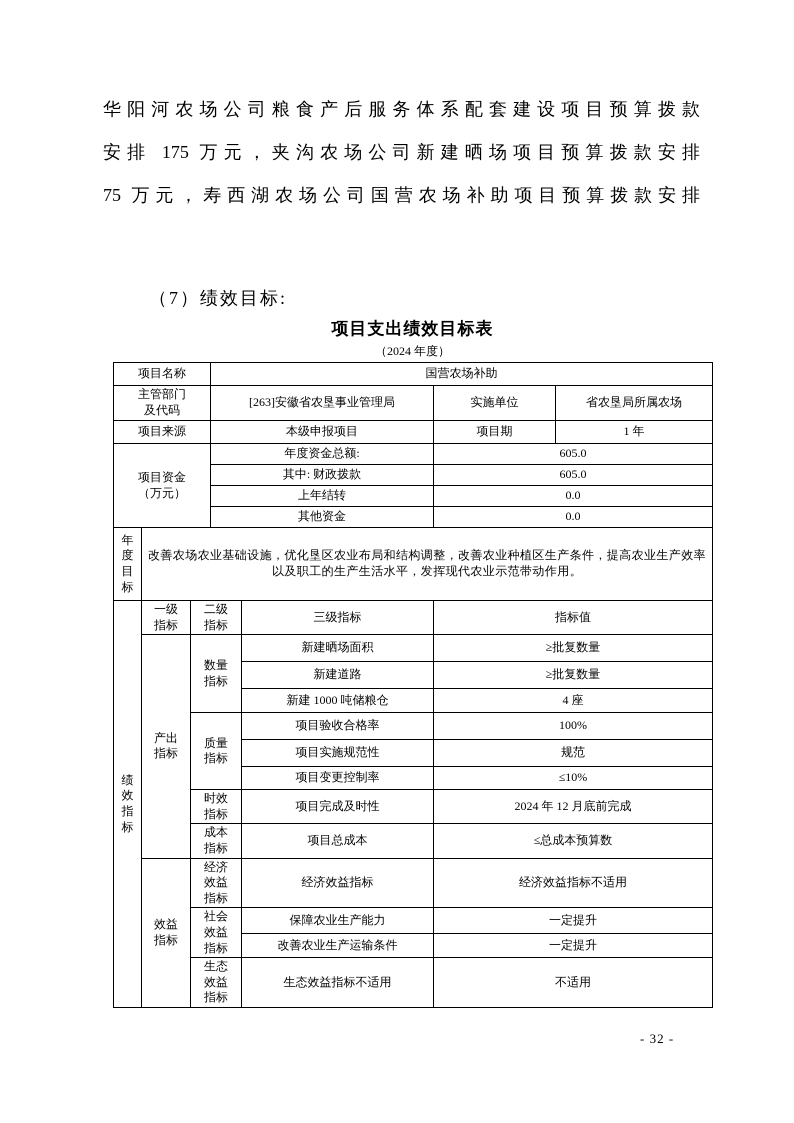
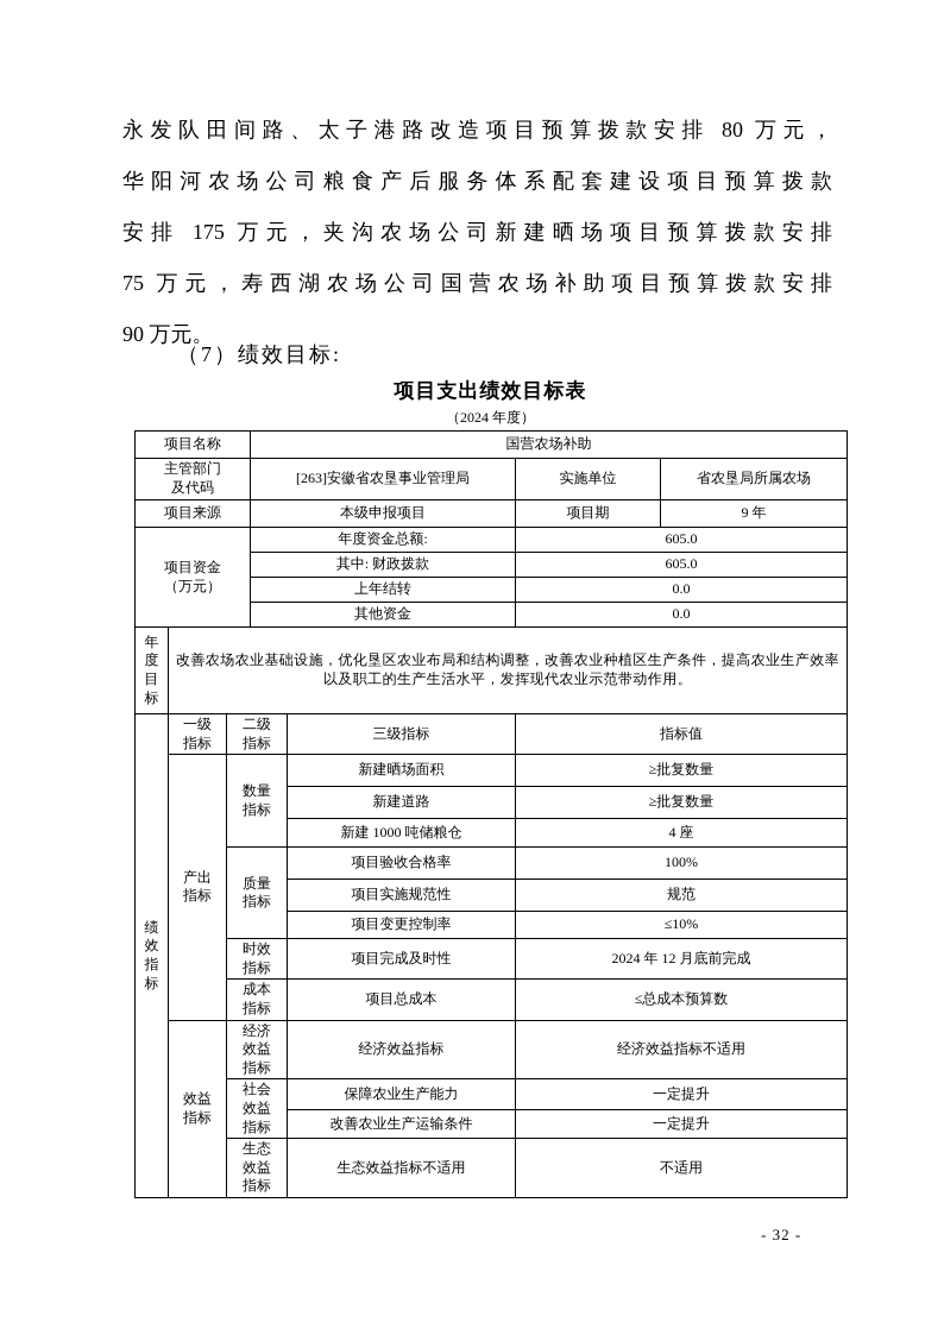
+ 永发队田间路、太子港路改造项目预算拨款安排 80 万元，
  华阳河农场公司粮食产后服务体系配套建设项目预算拨款
  安排 175 万元，夹沟农场公司新建晒场项目预算拨款安排
  75 万元，寿西湖农场公司国营农场补助项目预算拨款安排
+ 90 万元。
  （7）绩效目标:
  项目支出绩效目标表
  （2024 年度）
  项目名称	国营农场补助
  主管部门 及代码	[263]安徽省农垦事业管理局	实施单位	省农垦局所属农场
- 项目来源	本级申报项目	项目期	1 年
+ 项目来源	本级申报项目	项目期	9 年
  项目资金 （万元）	年度资金总额:	605.0
  其中: 财政拨款	605.0
  上年结转	0.0
  其他资金	0.0
  年 度 目 标	改善农场农业基础设施，优化垦区农业布局和结构调整，改善农业种植区生产条件，提高农业生产效率以及职工的生产生活水平，发挥现代农业示范带动作用。
  绩 效 指 标	一级 指标	二级 指标	三级指标	指标值
  产出 指标	数量 指标	新建晒场面积	≥批复数量
  新建道路	≥批复数量
  新建 1000 吨储粮仓	4 座
  质量 指标	项目验收合格率	100%
  项目实施规范性	规范
  项目变更控制率	≤10%
  时效 指标	项目完成及时性	2024 年 12 月底前完成
  成本 指标	项目总成本	≤总成本预算数
  效益 指标	经济 效益 指标	经济效益指标	经济效益指标不适用
  社会 效益 指标	保障农业生产能力	一定提升
  改善农业生产运输条件	一定提升
  生态 效益 指标	生态效益指标不适用	不适用
  - 32 -
